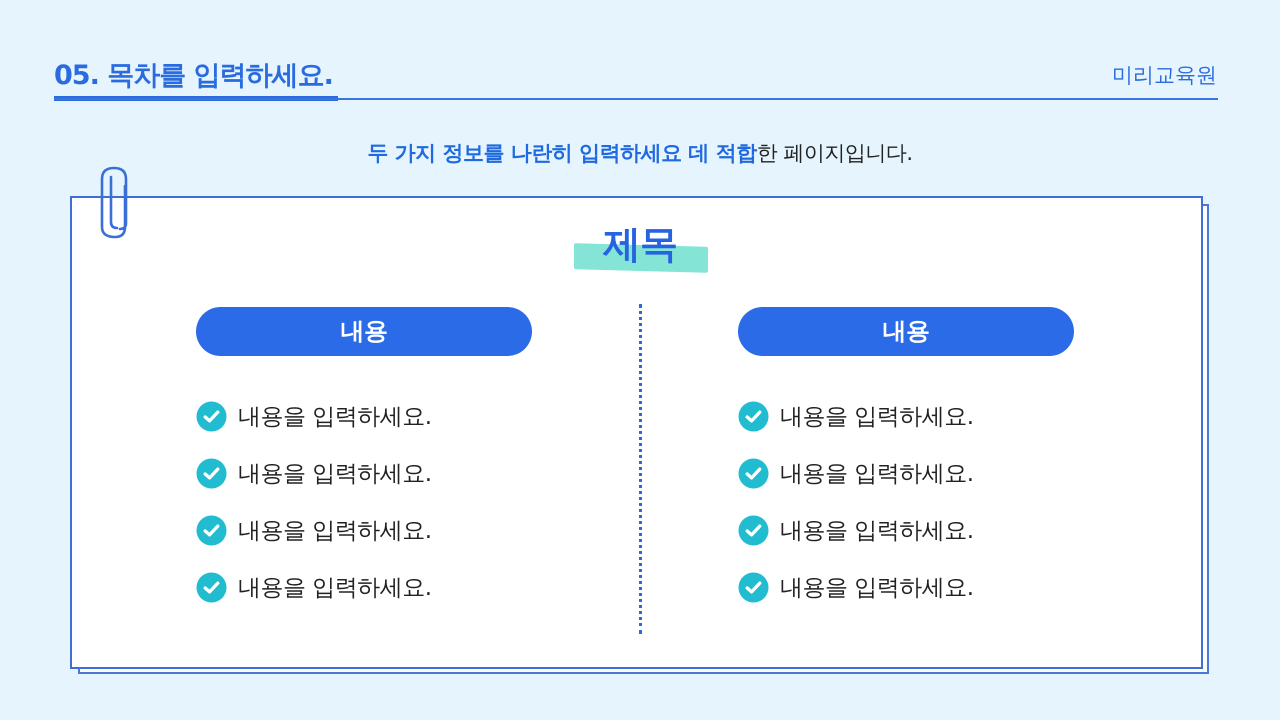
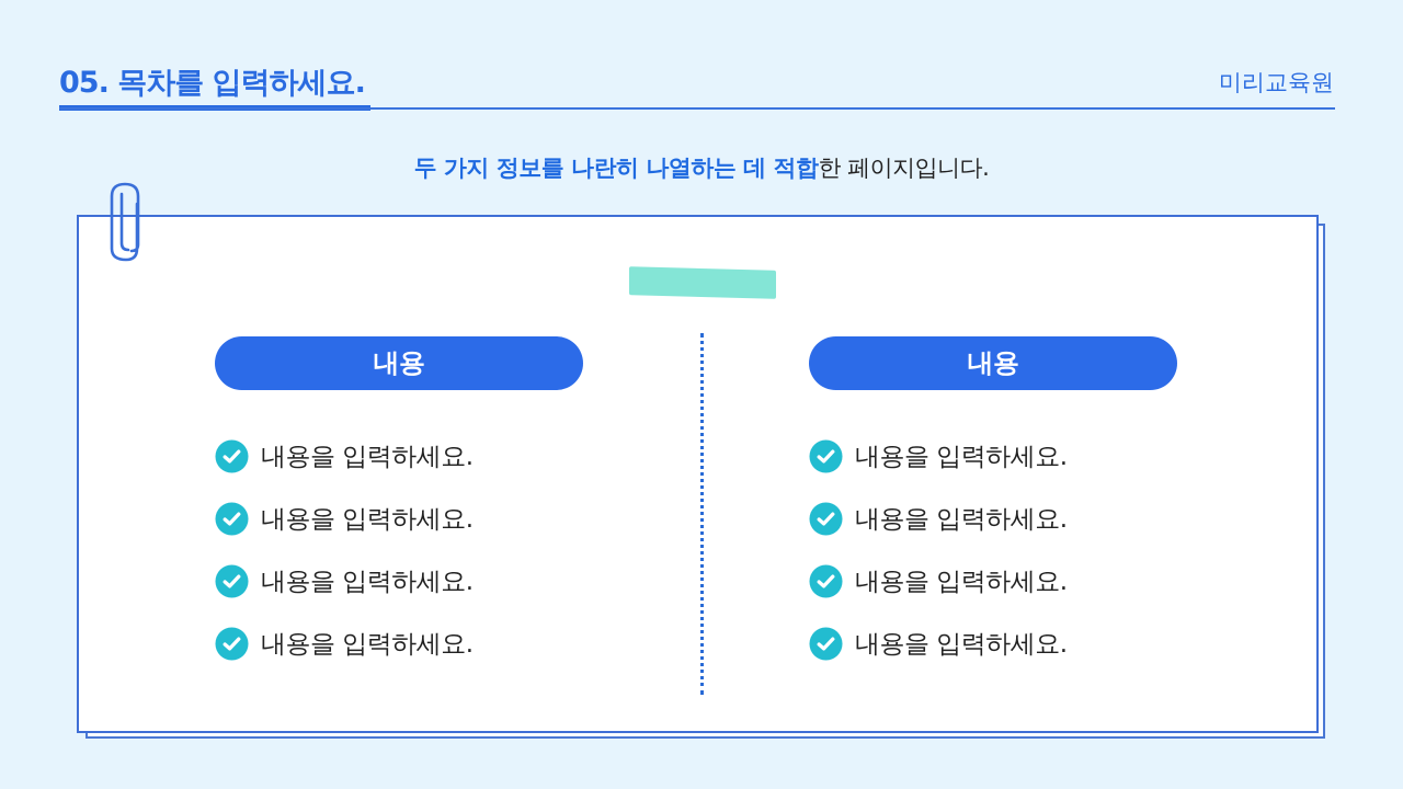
  05. 목차를 입력하세요.
  미리교육원
- 두 가지 정보를 나란히 입력하세요 데 적합한 페이지입니다.
+ 두 가지 정보를 나란히 나열하는 데 적합한 페이지입니다.
- 제목
  내용
  내용을 입력하세요.
  내용을 입력하세요.
  내용을 입력하세요.
  내용을 입력하세요.
  내용
  내용을 입력하세요.
  내용을 입력하세요.
  내용을 입력하세요.
  내용을 입력하세요.
